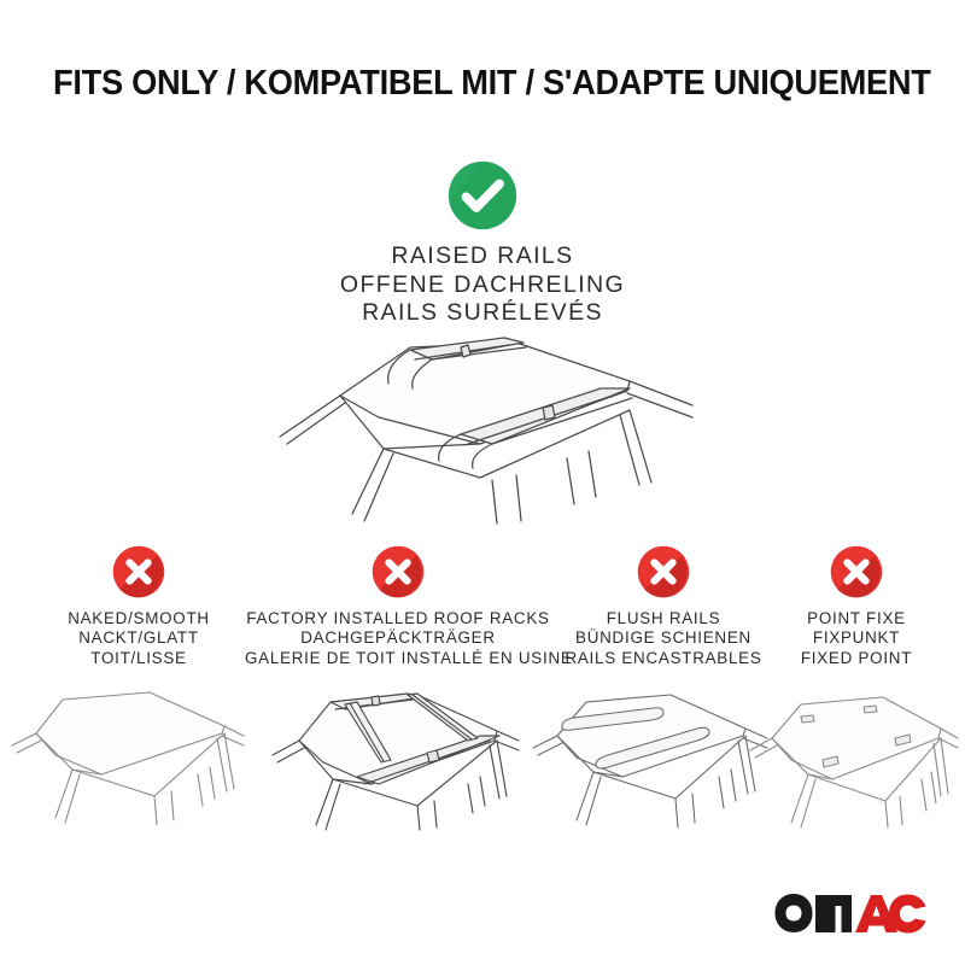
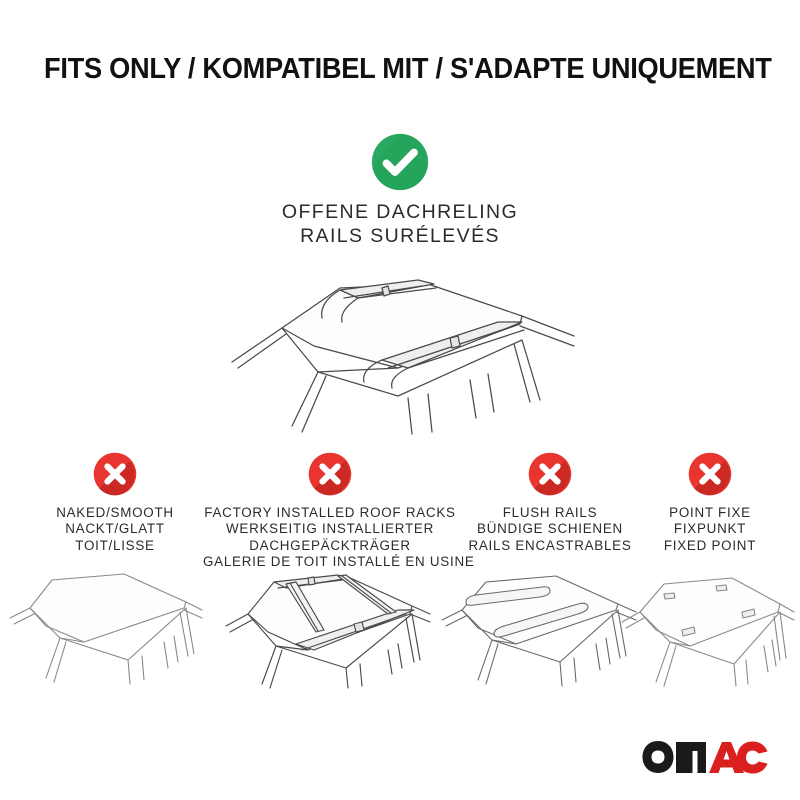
  FITS ONLY / KOMPATIBEL MIT / S'ADAPTE UNIQUEMENT
- RAISED RAILS
  OFFENE DACHRELING
  RAILS SURÉLEVÉS
  NAKED/SMOOTH
  NACKT/GLATT
  TOIT/LISSE
  FACTORY INSTALLED ROOF RACKS
+ WERKSEITIG INSTALLIERTER
  DACHGEPÄCKTRÄGER
  GALERIE DE TOIT INSTALLÉ EN USI
  FLUSH RAILS
  BÜNDIGE SCHIENEN
  RAILS ENCASTRABLES
  POINT FIXE
  FIXPUNKT
  FIXED POINT
